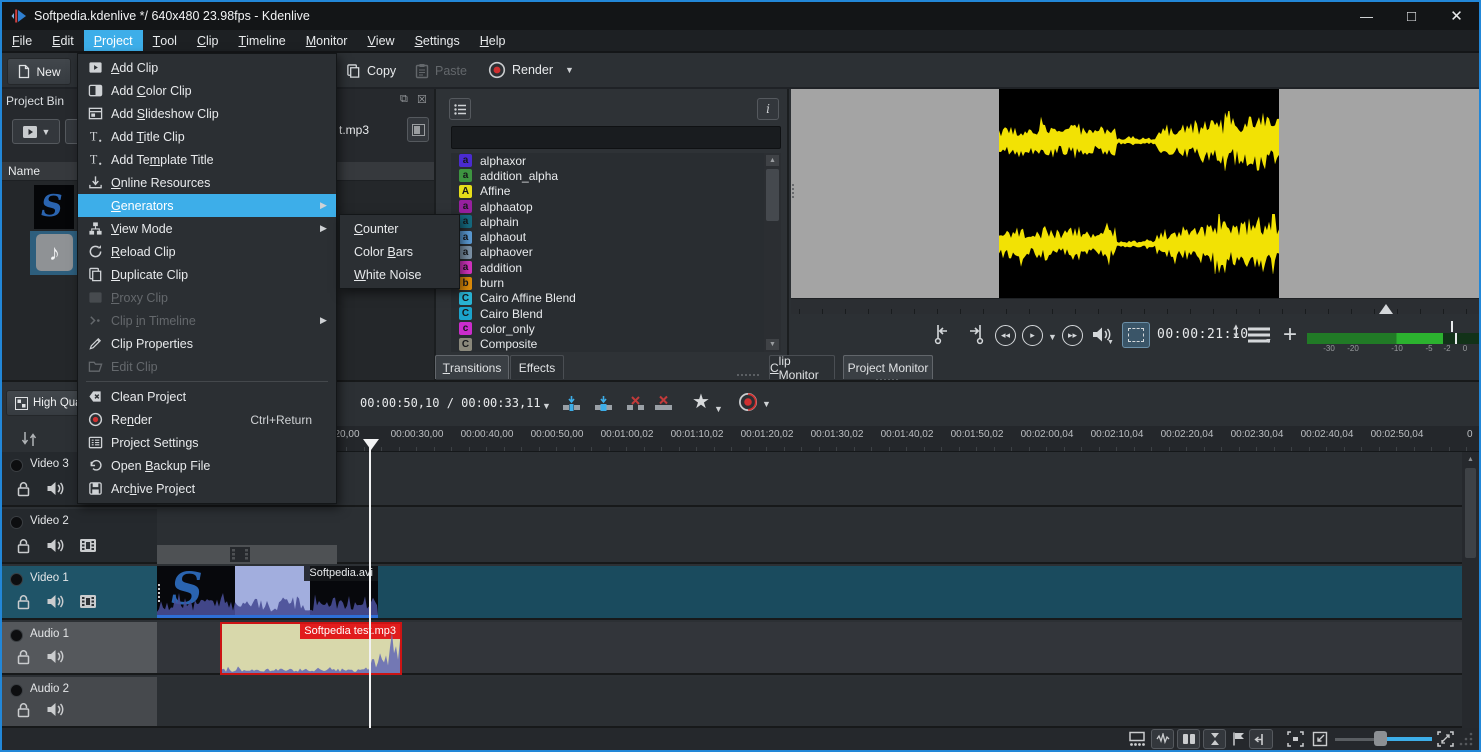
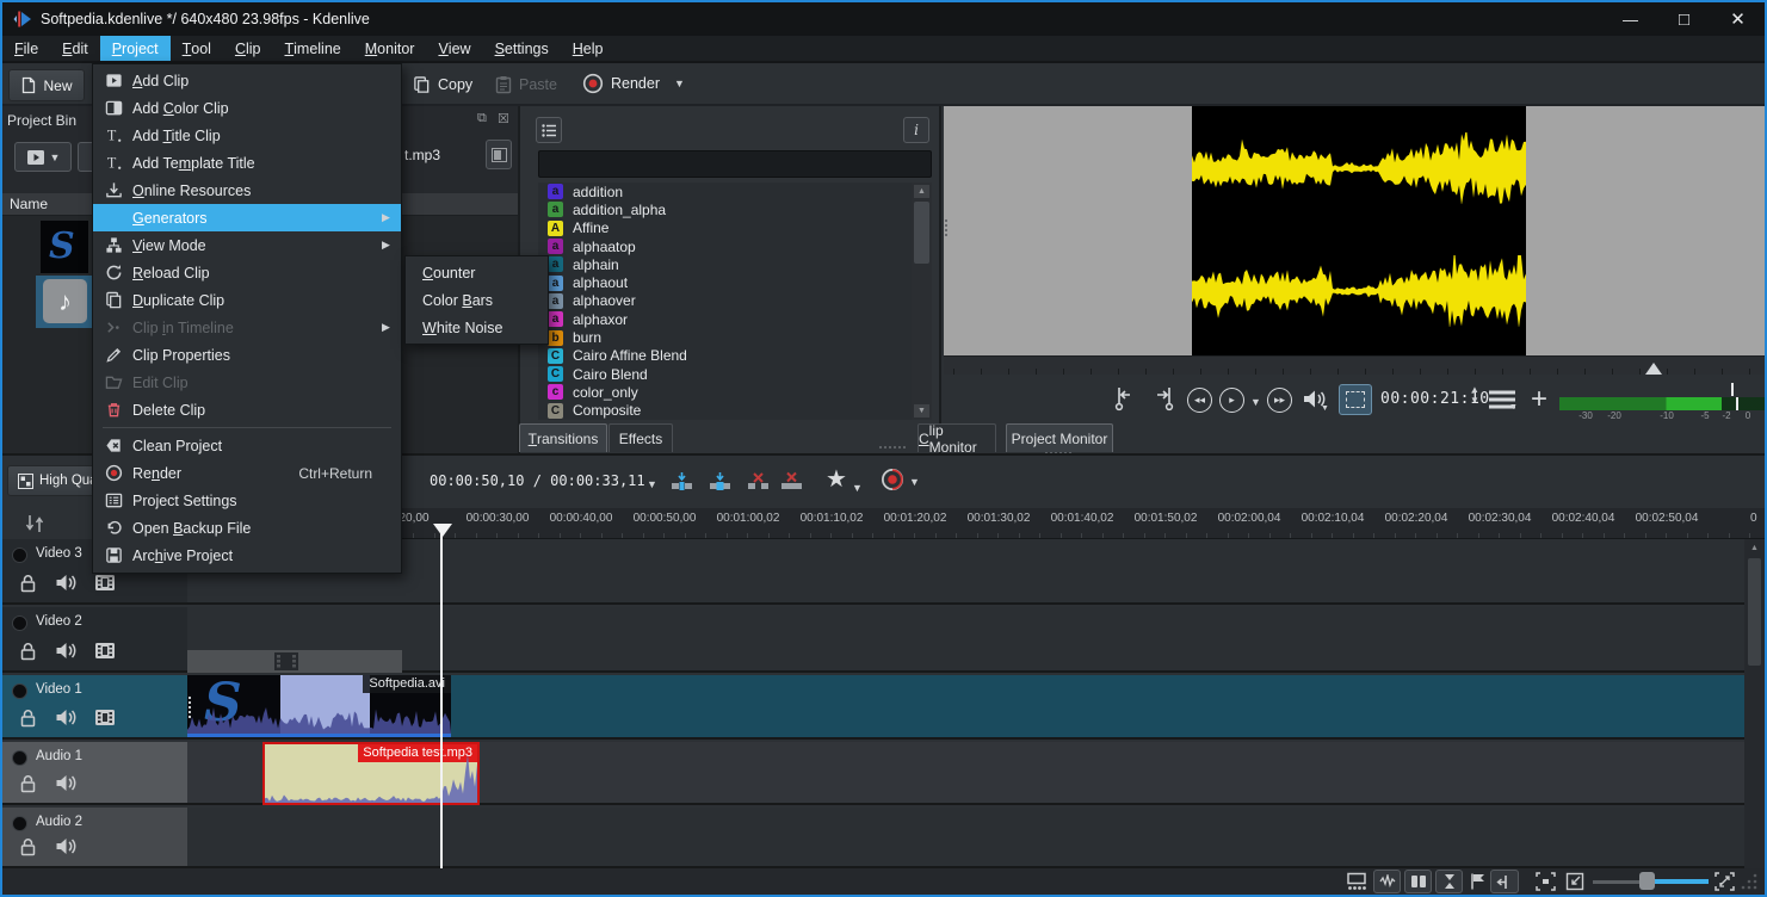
  Softpedia.kdenlive */ 640x480 23.98fps - Kdenlive
  —
  □
  ✕
  F
  ile
  E
  dit
  P
  roject
  T
  ool
  C
  lip
  T
  imeline
  M
  onitor
  V
  iew
  S
  ettings
  H
  elp
  New
  Copy
  Paste
  Render
  ▼
  Project Bin
  ⧉
  ☒
  ▼
  t.mp3
  Name
  S
  ♪
  i
  a
- alphaxor
+ addition
  a
  addition_alpha
  A
  Affine
  a
  alphaatop
  a
  alphain
  a
  alphaout
  a
  alphaover
  a
- addition
+ alphaxor
  b
  burn
  C
  Cairo Affine Blend
  C
  Cairo Blend
  c
  color_only
  C
  Composite
  ◂◂
  ▸
  ▼
  ▸▸
  00:00:21:10
  ▲
  ▼
  +
  -30
  -20
  -10
  -5
  -2
  0
  T
  ransitions
  Effects
  C
  lip Monitor
  Pro
  j
  ect Monitor
  High Qu
  00:00:50,10 / 00:00:33,11
  ▼
  ★
  ▼
  ▼
  20,00
  00:00:30,00
  00:00:40,00
  00:00:50,00
  00:01:00,02
  00:01:10,02
  00:01:20,02
  00:01:30,02
  00:01:40,02
  00:01:50,02
  00:02:00,04
  00:02:10,04
  00:02:20,04
  00:02:30,04
  00:02:40,04
  00:02:50,04
  0
  Video 3
  Video 2
  Video 1
  Audio 1
  Audio 2
  S
  Softpedia.avi
  Softpedia tes.mp3
  Add Clip
  Add Color Clip
- Add Slideshow Clip
  T
  Add Title Clip
  T
  Add Template Title
  Online Resources
  Generators
  ▶
  View Mode
  ▶
  Reload Clip
  Duplicate Clip
- Proxy Clip
  Clip in Timeline
  ▶
  Clip Properties
  Edit Clip
+ Delete Clip
  Clean Project
  Render
  Ctrl+Return
  Project Settings
  Open Backup File
  Archive Project
  Counter
  Color Bars
  White Noise
